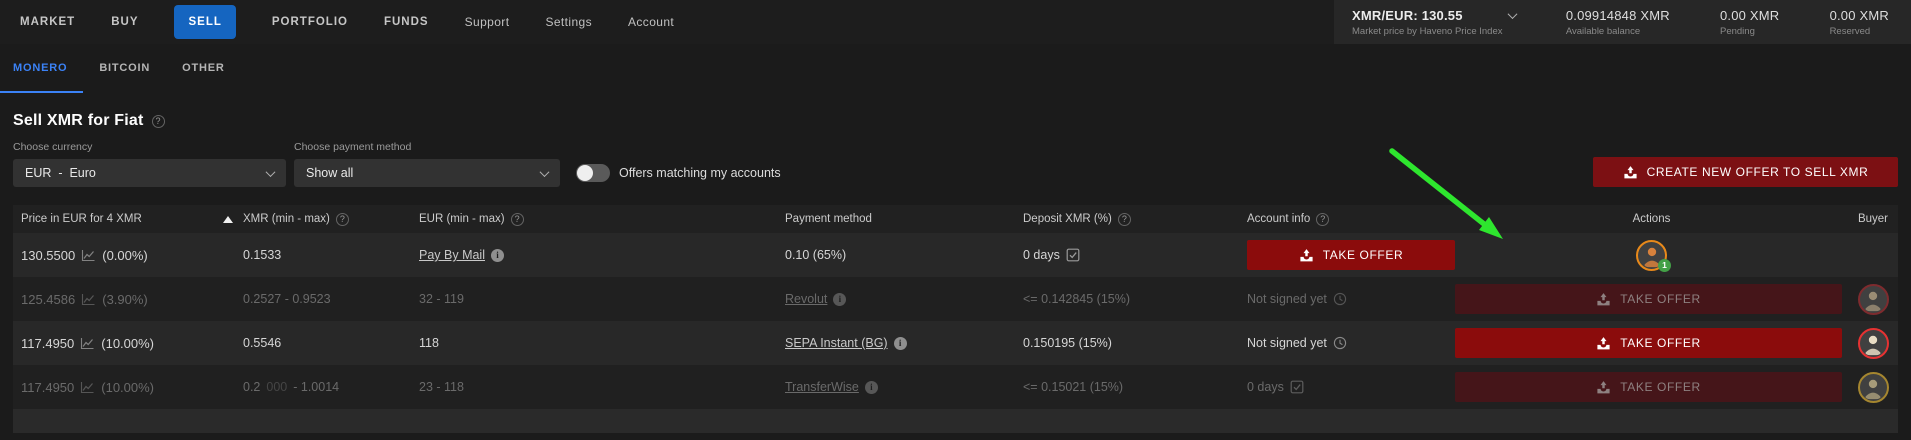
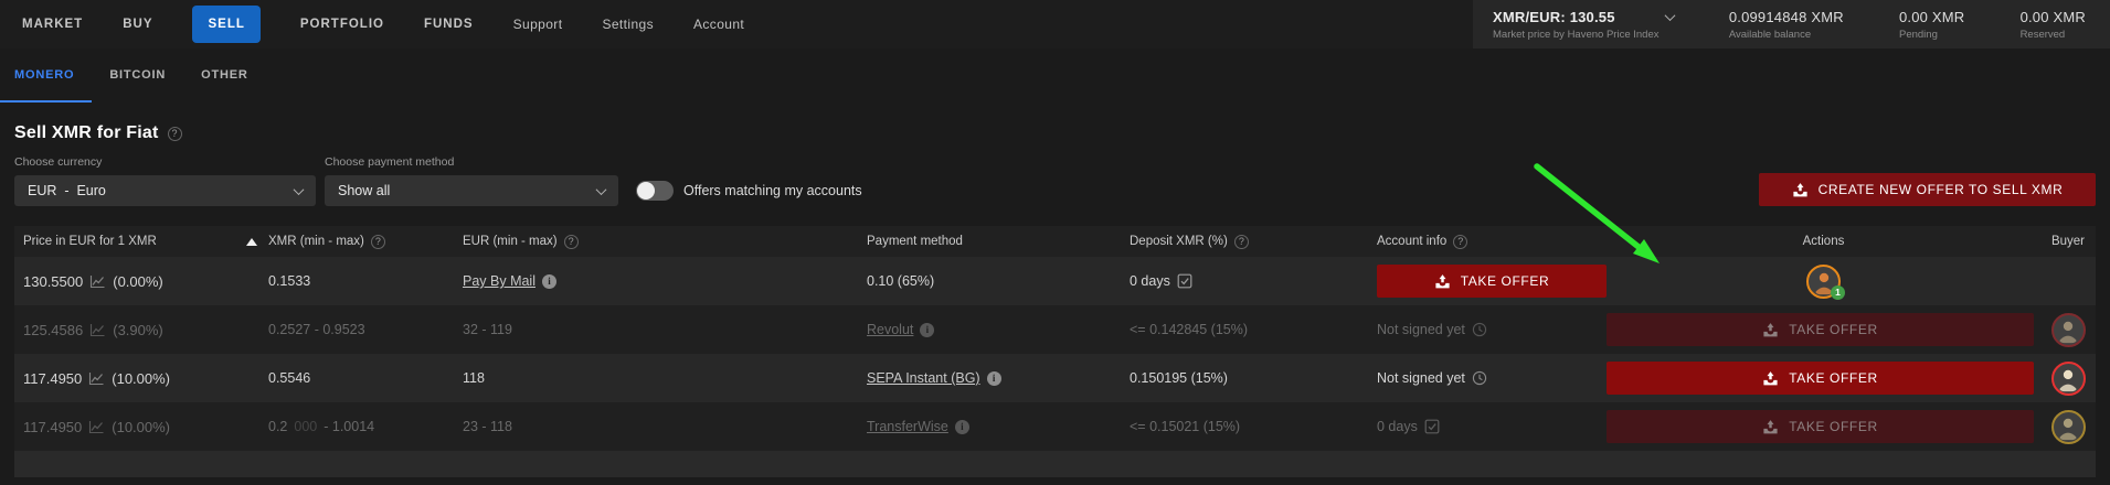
  MARKET
  BUY
  SELL
  PORTFOLIO
  FUNDS
  Support
  Settings
  Account
  XMR/EUR: 130.55
  Market price by Haveno Price Index
  0.09914848 XMR
  Available balance
  0.00 XMR
  Pending
  0.00 XMR
  Reserved
  MONERO
  BITCOIN
  OTHER
  Sell XMR for Fiat
  Choose currency
  EUR - Euro
  Choose payment method
  Show all
  Offers matching my accounts
  CREATE NEW OFFER TO SELL XMR
- Price in EUR for 4 XMR
+ Price in EUR for 1 XMR
  XMR (min - max)
  EUR (min - max)
  Payment method
  Deposit XMR (%)
  Account info
  Actions
  Buyer
  130.5500
  (0.00%)
  0.1533
  Pay By Mail
  0.10 (65%)
  0 days
  TAKE OFFER
  1
  125.4586
  (3.90%)
  0.2527 - 0.9523
  32 - 119
  Revolut
  <= 0.142845 (15%)
  Not signed yet
  TAKE OFFER
  117.4950
  (10.00%)
  0.5546
  118
  SEPA Instant (BG)
  0.150195 (15%)
  Not signed yet
  TAKE OFFER
  117.4950
  (10.00%)
  0.2
  000
  - 1.0014
  23 - 118
  TransferWise
  <= 0.15021 (15%)
  0 days
  TAKE OFFER
